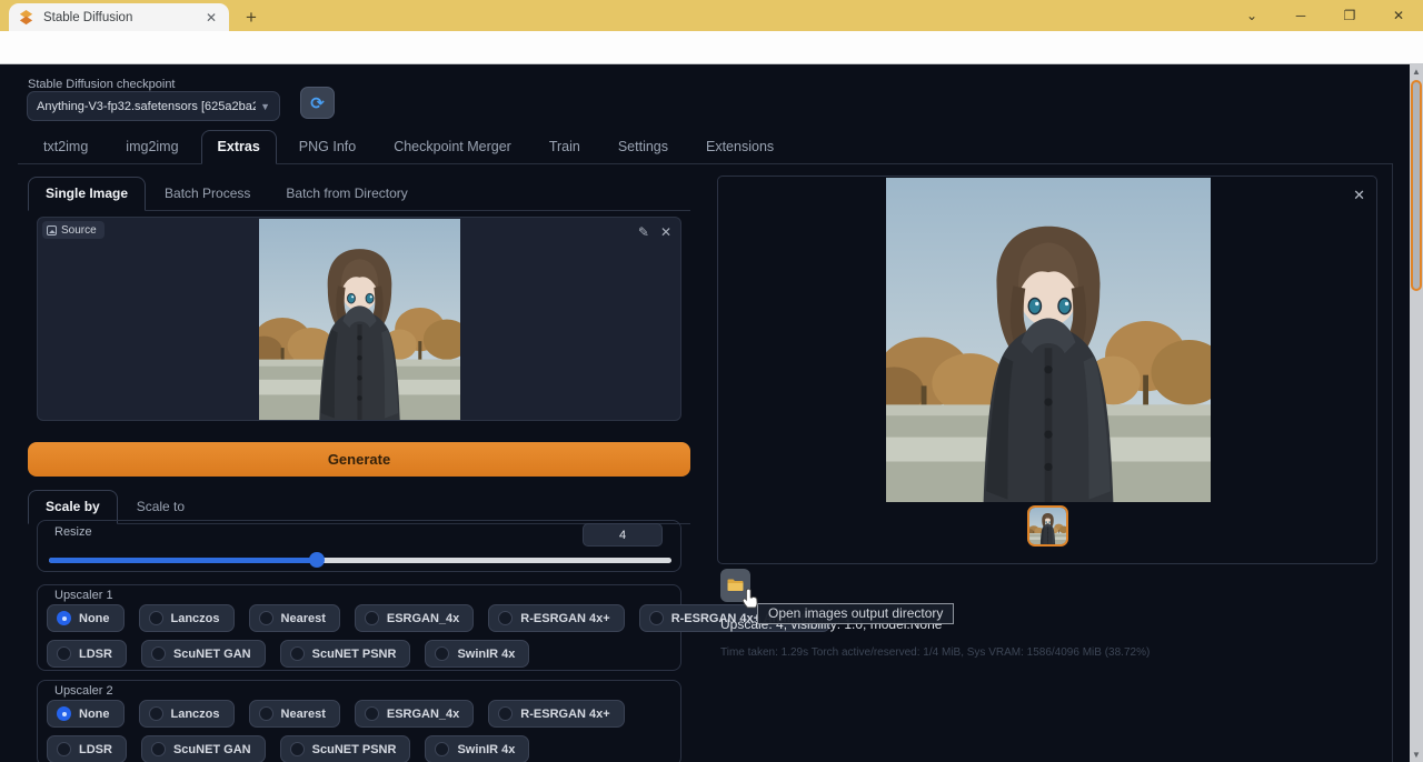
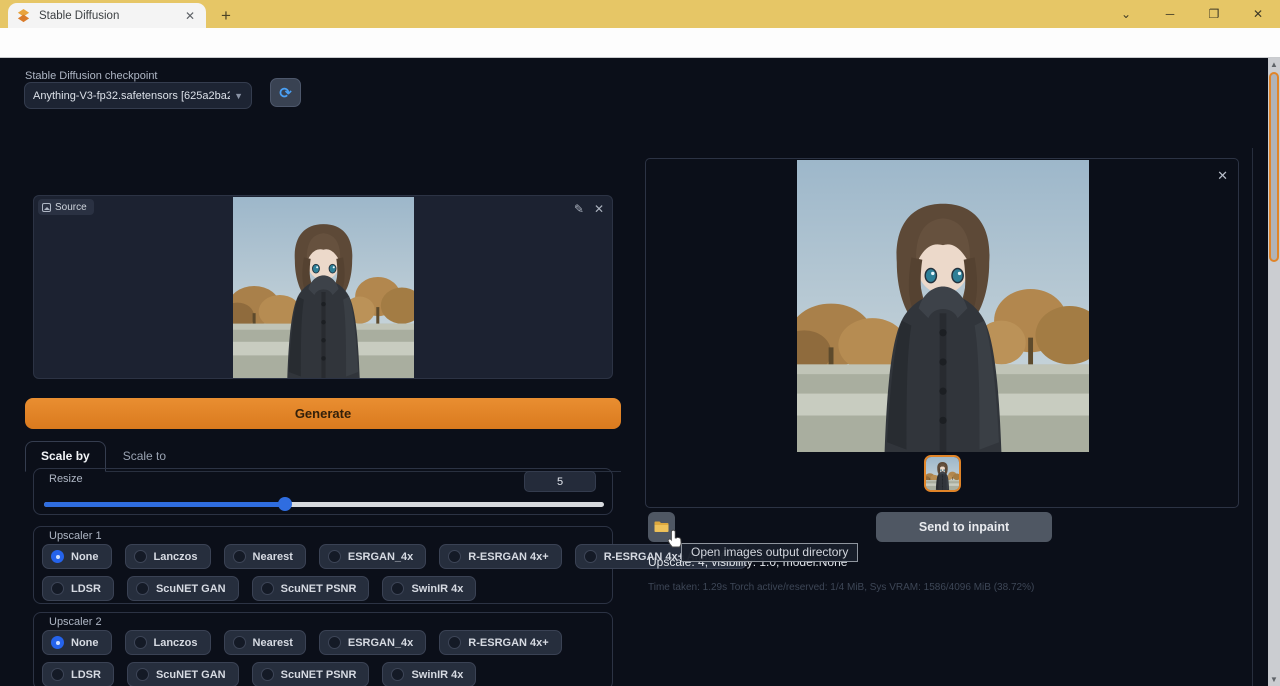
  Stable Diffusion
  ✕
  +
  ⌄
  ─
  ❐
  ✕
  ▲
  ▼
  Stable Diffusion checkpoint
  Anything-V3-fp32.safetensors [625a2ba2
  ▼
  ⟳
- txt2img
- img2img
- Extras
- PNG Info
- Checkpoint Merger
- Train
- Settings
- Extensions
- Single Image
- Batch Process
- Batch from Directory
  Source
  ✎
  ✕
  Generate
  Scale by
  Scale to
  Resize
- 4
+ 5
  Upscaler 1
  None
  Lanczos
  Nearest
  ESRGAN_4x
  R-ESRGAN 4x+
  LDSR
  ScuNET GAN
  ScuNET PSNR
  SwinIR 4x
  Upscaler 2
  None
  Lanczos
  Nearest
  ESRGAN_4x
  R-ESRGAN 4x+
  LDSR
  ScuNET GAN
  ScuNET PSNR
  SwinIR 4x
  ✕
+ Send to inpaint
  Upscale: 4, visibility: 1.0, model:None
  Open images output directory
  Time taken: 1.29s Torch active/reserved: 1/4 MiB, Sys VRAM: 1586/4096 MiB (38.72%)
